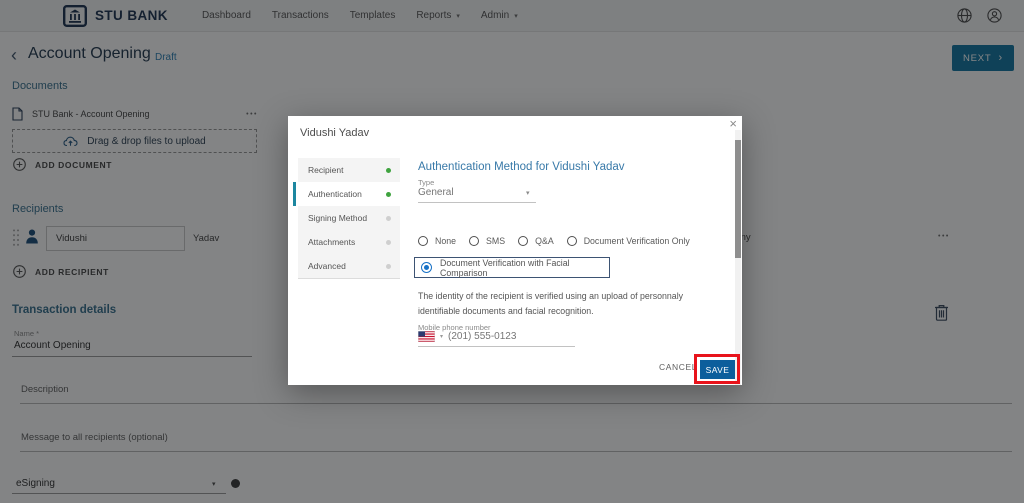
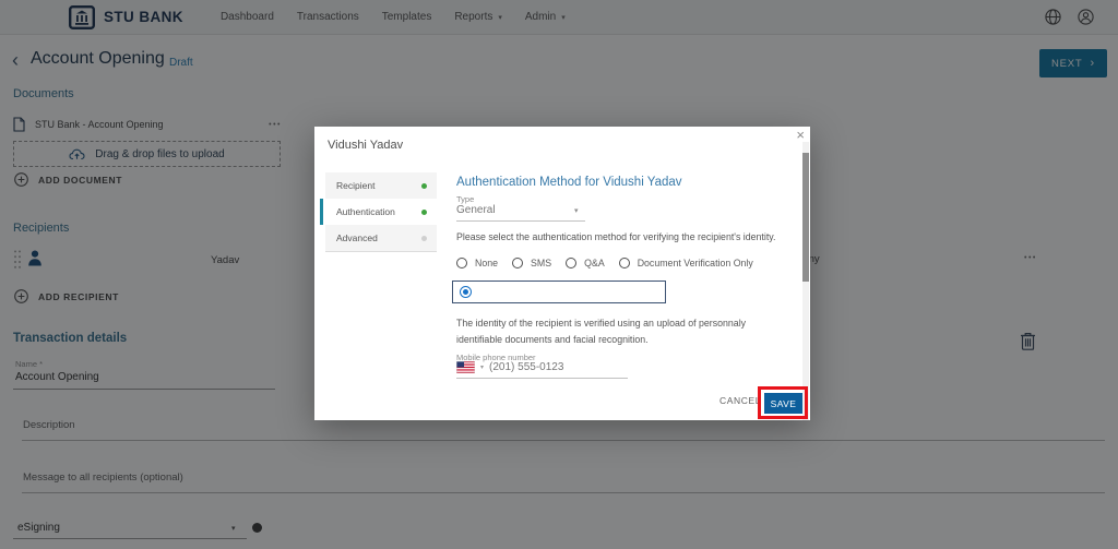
  STU BANK
  Dashboard
  Transactions
  Templates
  Reports
  Admin
  ‹
  Account Opening
  Draft
  NEXT
  ›
  Documents
  STU Bank - Account Opening
  Drag & drop files to upload
  ADD DOCUMENT
  Recipients
- Vidushi
  Yadav
  ADD RECIPIENT
  Transaction details
  Name *
  Account Opening
  Description
  Message to all recipients (optional)
  eSigning
  ×
  Vidushi Yadav
  Recipient
  Authentication
- Signing Method
- Attachments
  Advanced
  Authentication Method for Vidushi Yadav
  Type
  General
+ Please select the authentication method for verifying the recipient's identity.
  None
  SMS
  Q&A
  Document Verification Only
- Document Verification with Facial Comparison
  The identity of the recipient is verified using an upload of personnaly identifiable documents and facial recognition.
  Mobile phone number
  (201) 555-0123
  CANCEL
  SAVE
